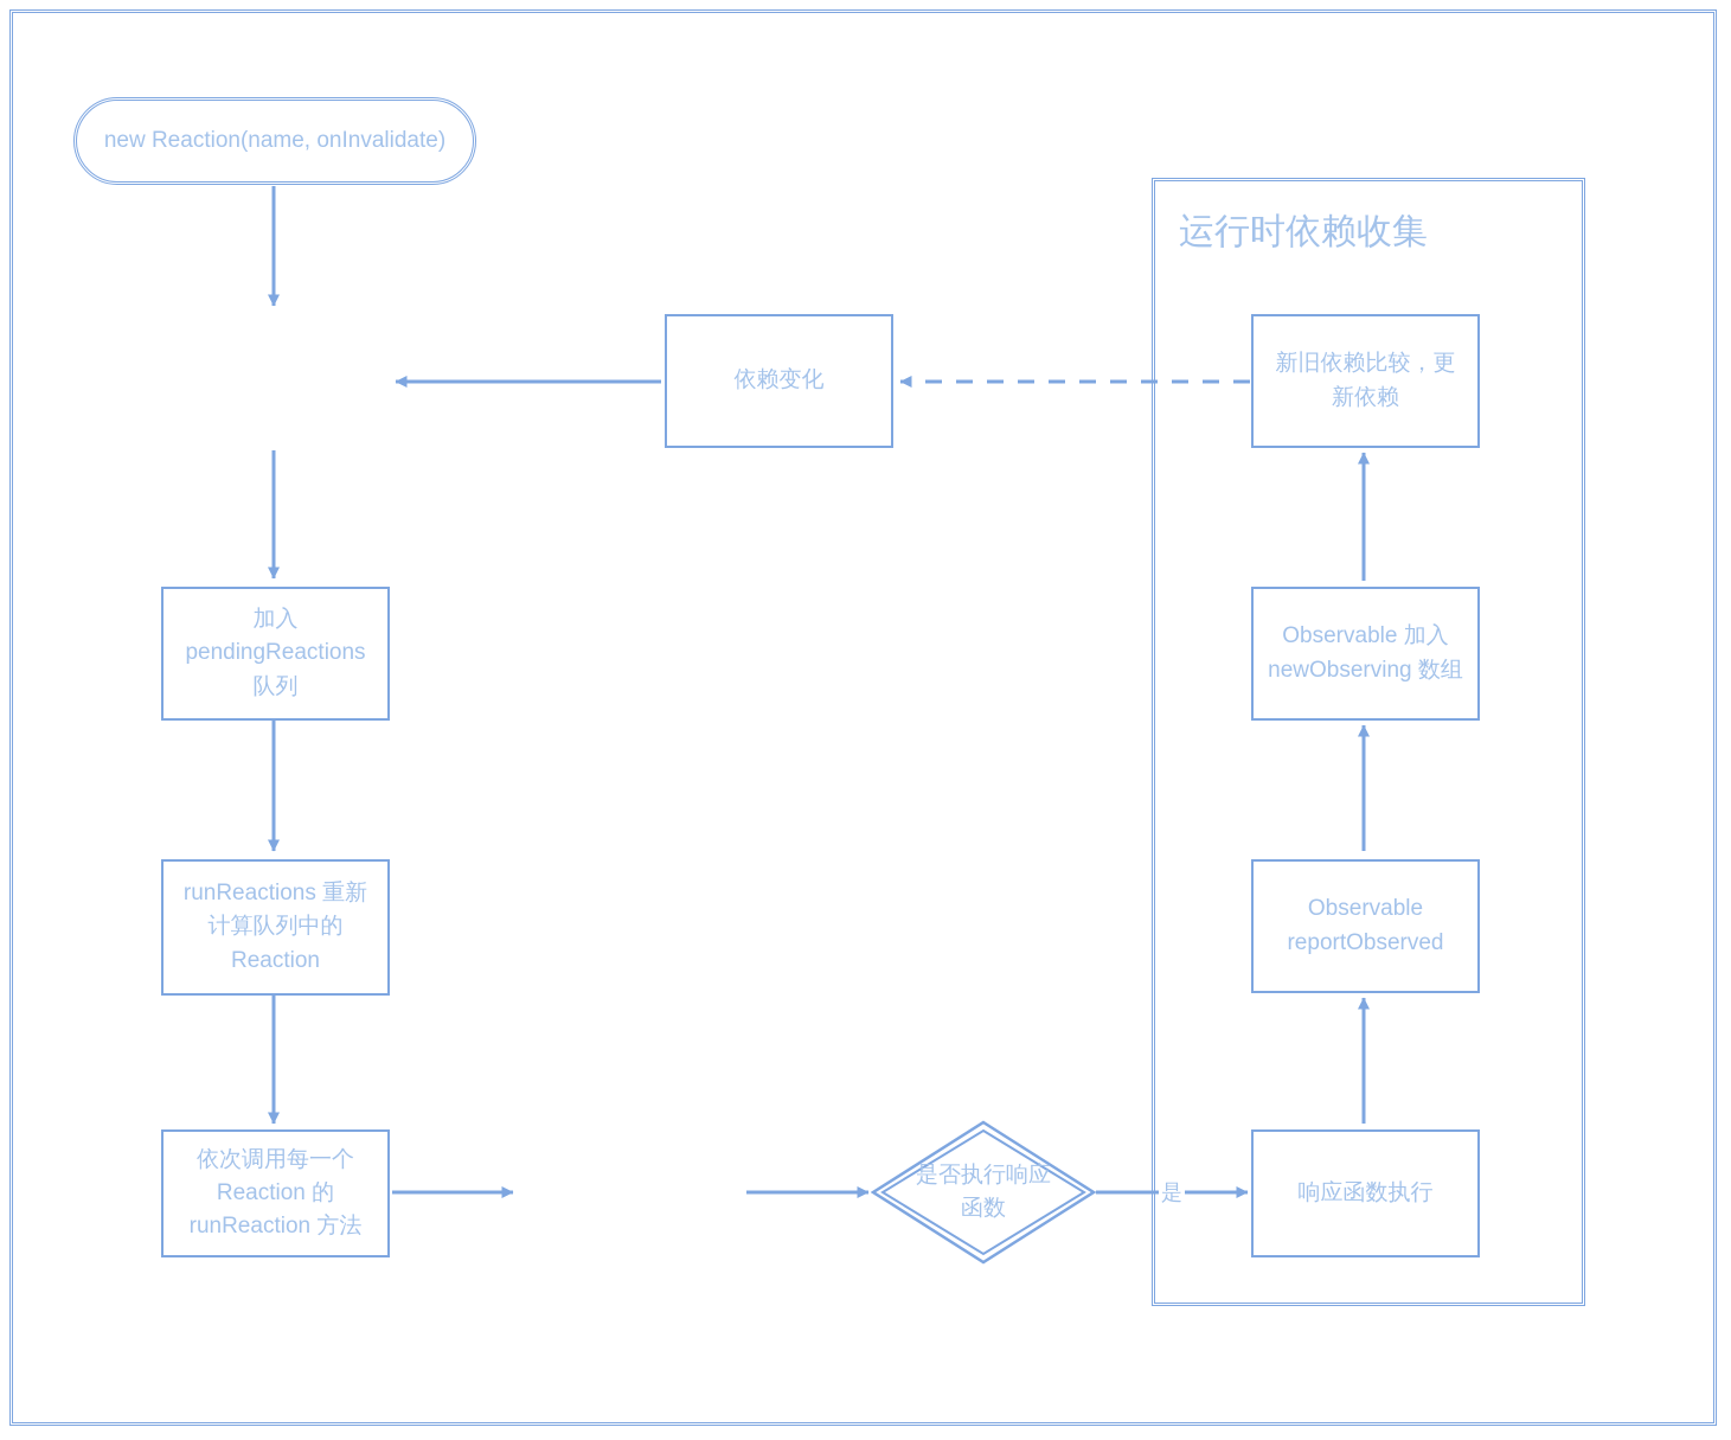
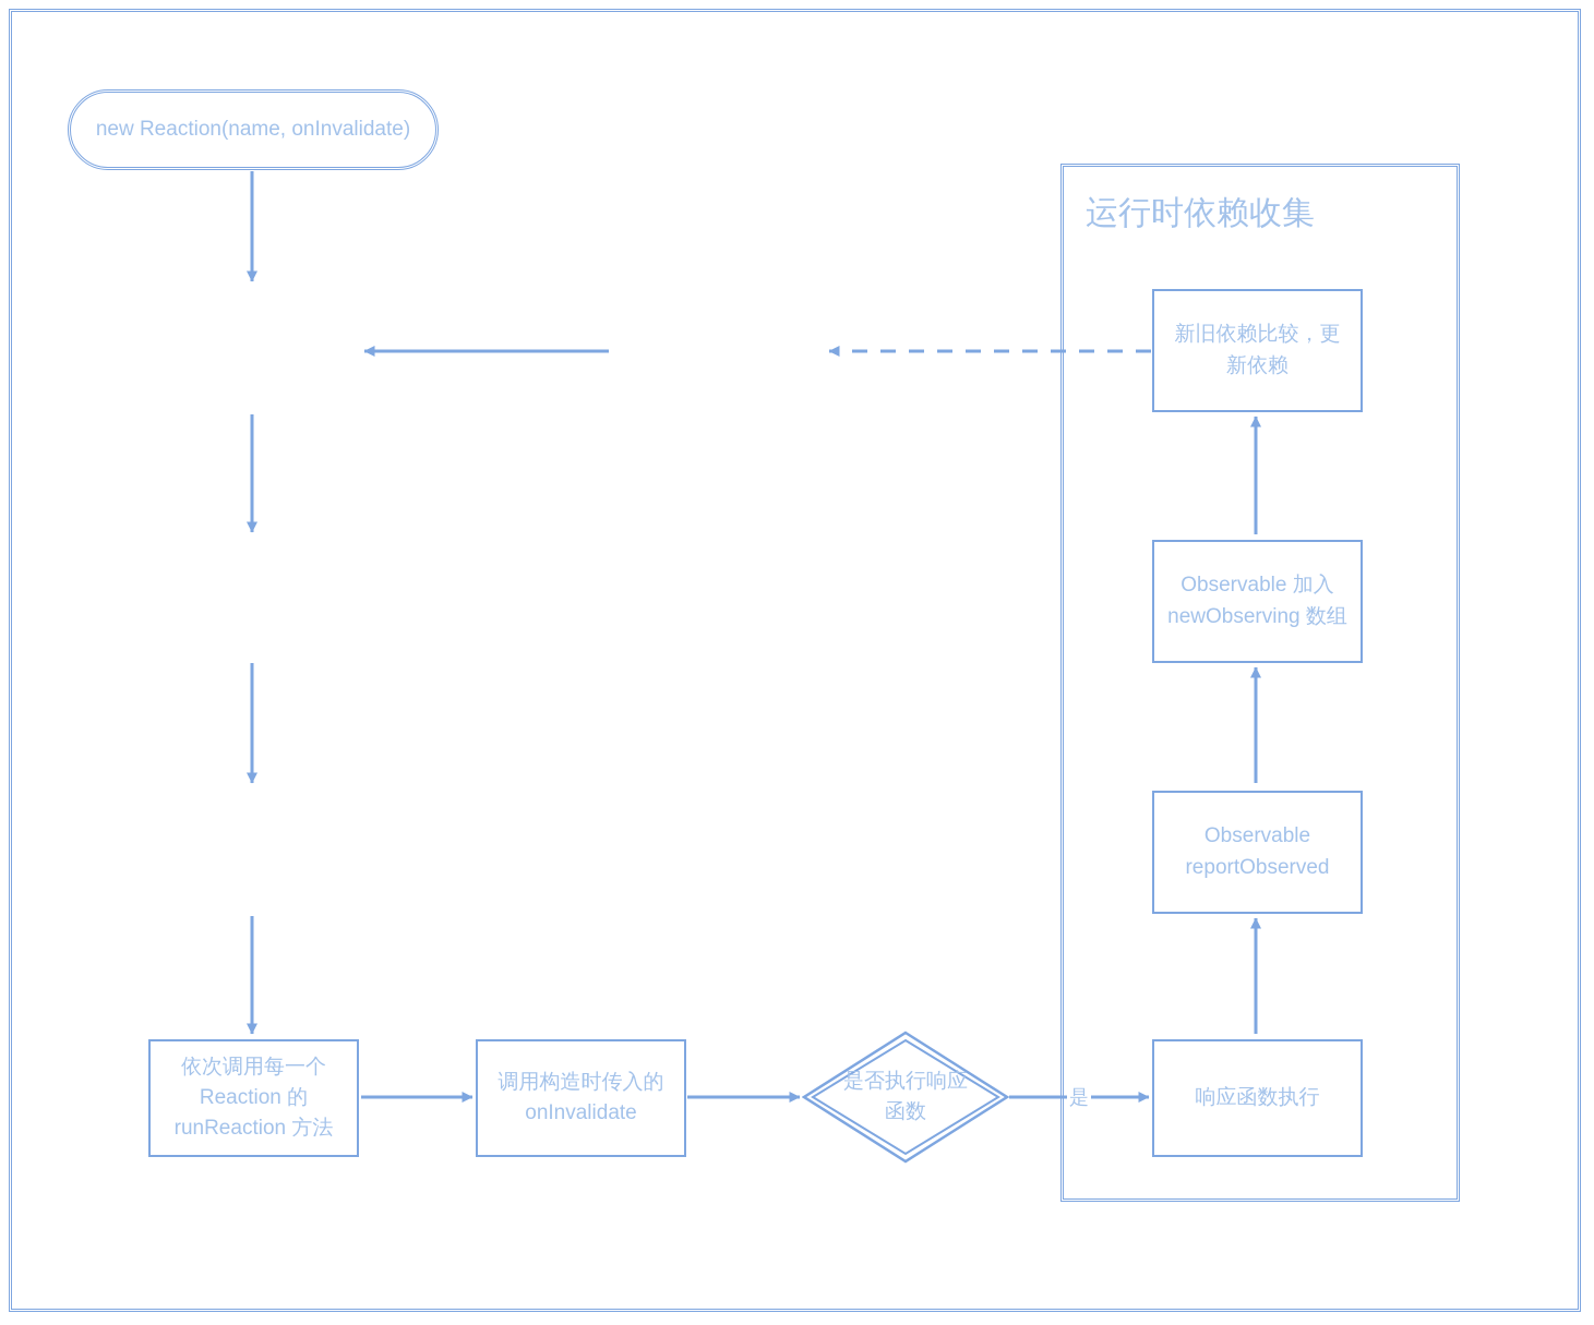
  运行时依赖收集
  new Reaction(name, onInvalidate)
- 加入
- pendingReactions
- 队列
- runReactions 重新
- 计算队列中的
- Reaction
  依次调用每一个
  Reaction 的
  runReaction 方法
+ 调用构造时传入的
+ onInvalidate
  是否执行响应
  函数
  是
  响应函数执行
  Observable
  reportObserved
  Observable 加入
  newObserving 数组
  新旧依赖比较，更
  新依赖
- 依赖变化
